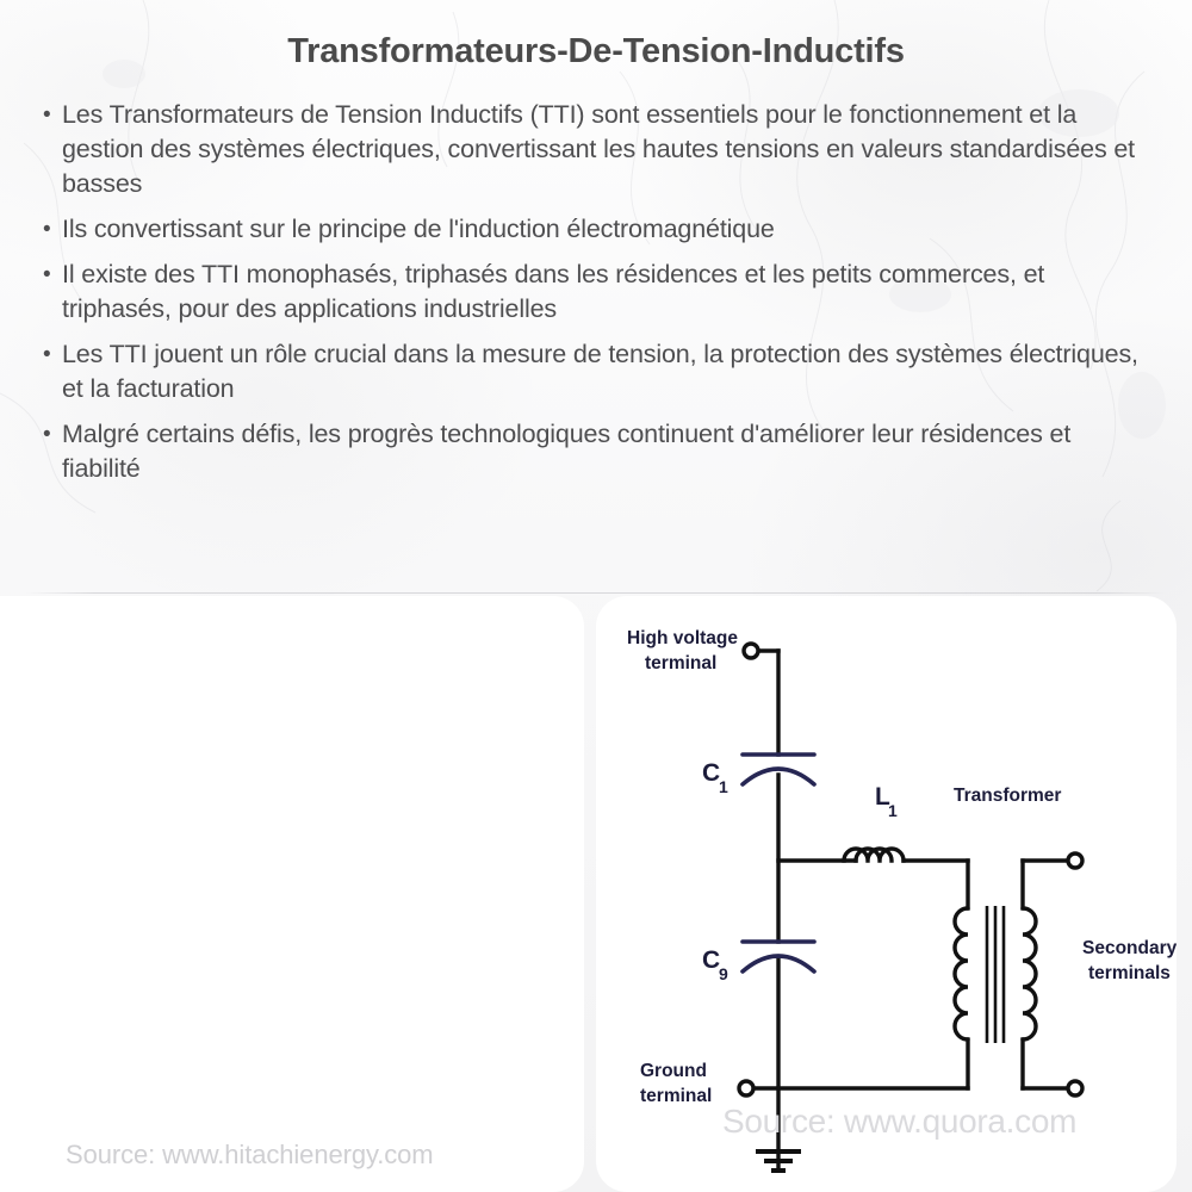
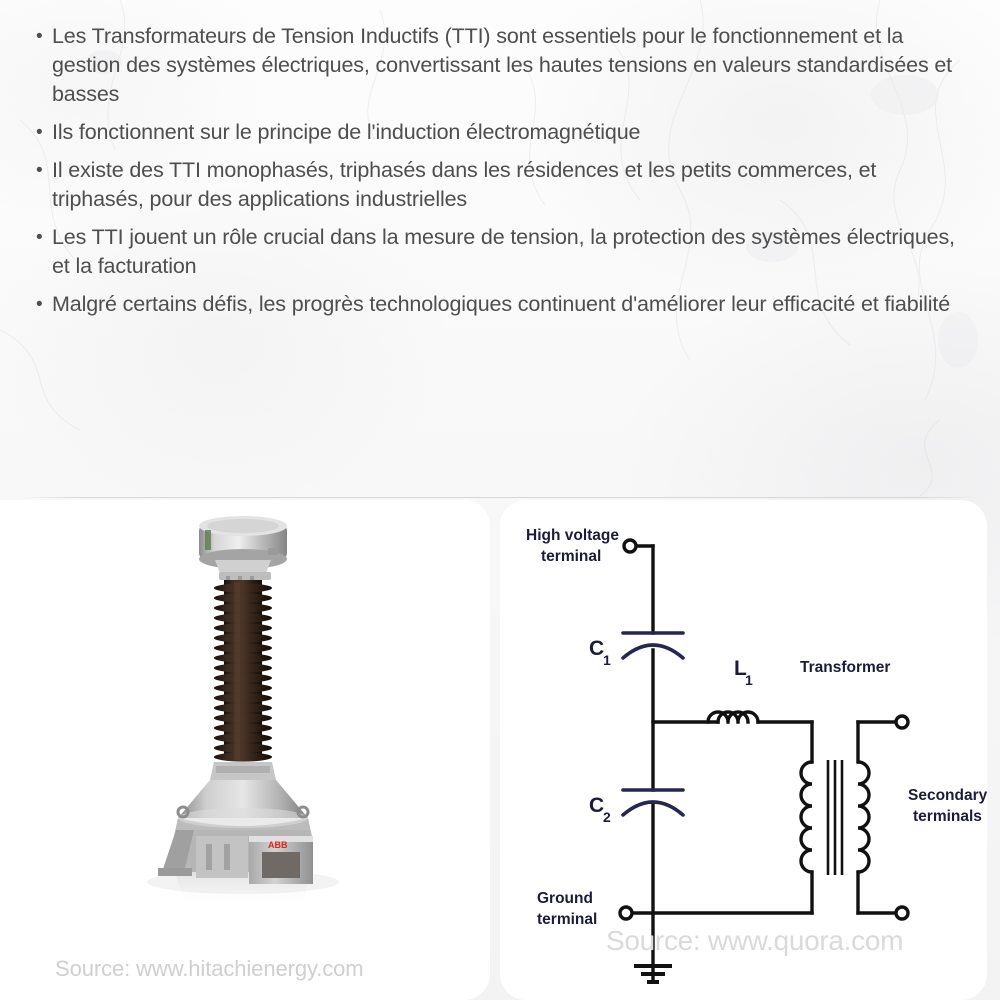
- Transformateurs-De-Tension-Inductifs
  •
  Les Transformateurs de Tension Inductifs (TTI) sont essentiels pour le fonctionnement et la gestion des systèmes électriques, convertissant les hautes tensions en valeurs standardisées et basses
  •
- Ils convertissant sur le principe de l'induction électromagnétique
+ Ils fonctionnent sur le principe de l'induction électromagnétique
  •
  Il existe des TTI monophasés, triphasés dans les résidences et les petits commerces, et triphasés, pour des applications industrielles
  •
  Les TTI jouent un rôle crucial dans la mesure de tension, la protection des systèmes électriques, et la facturation
  •
- Malgré certains défis, les progrès technologiques continuent d'améliorer leur résidences et fiabilité
+ Malgré certains défis, les progrès technologiques continuent d'améliorer leur efficacité et fiabilité
+ ABB
  Source: www.hitachienergy.com
  High voltage
  terminal
  Ground
  terminal
  C
  1
  C
- 9
+ 2
  L
  1
  Transformer
  Secondary
  terminals
  Source: www.quora.com
